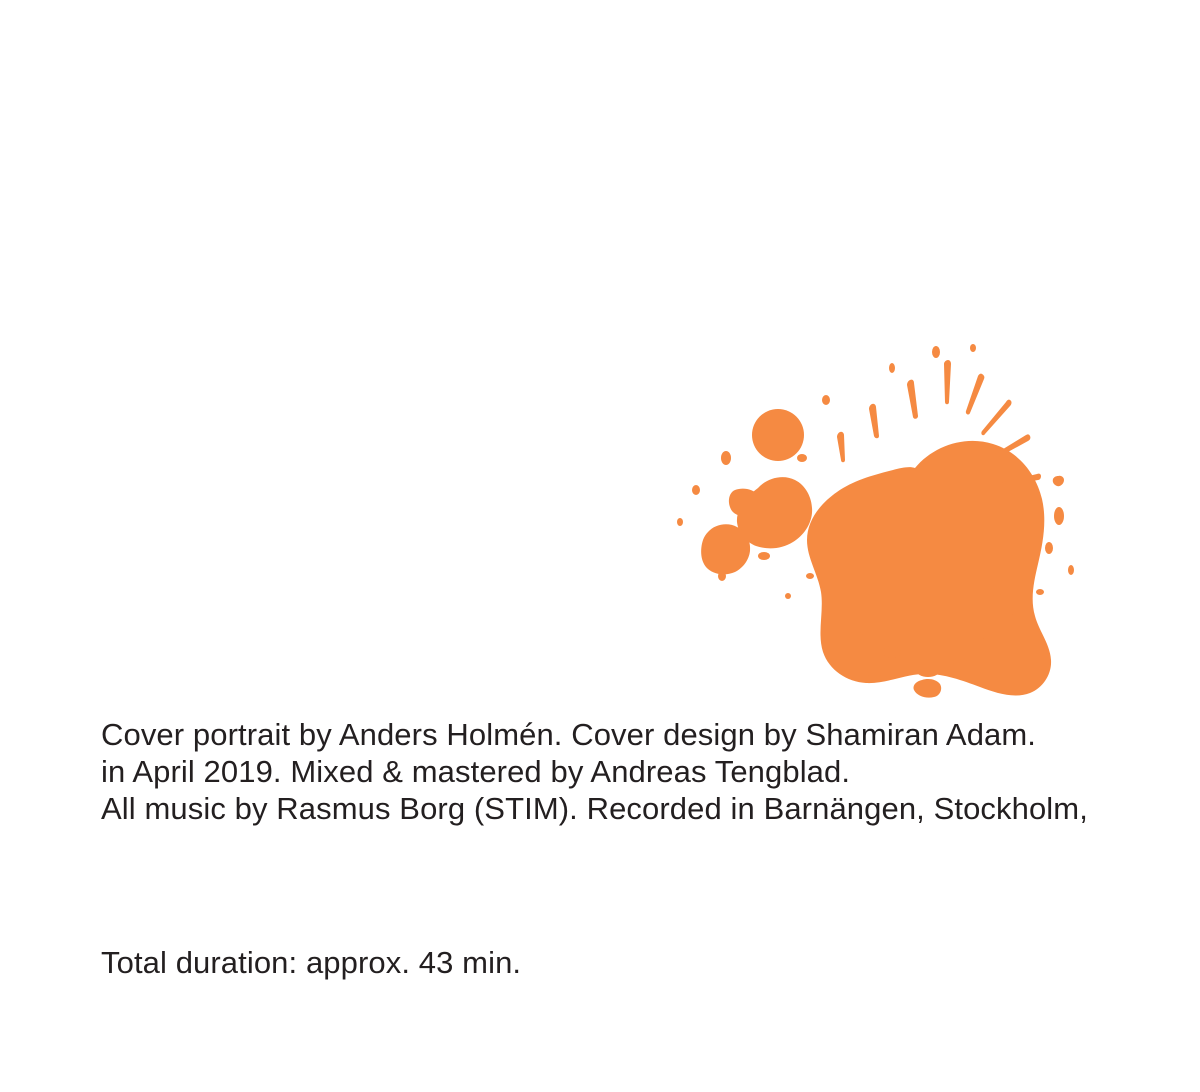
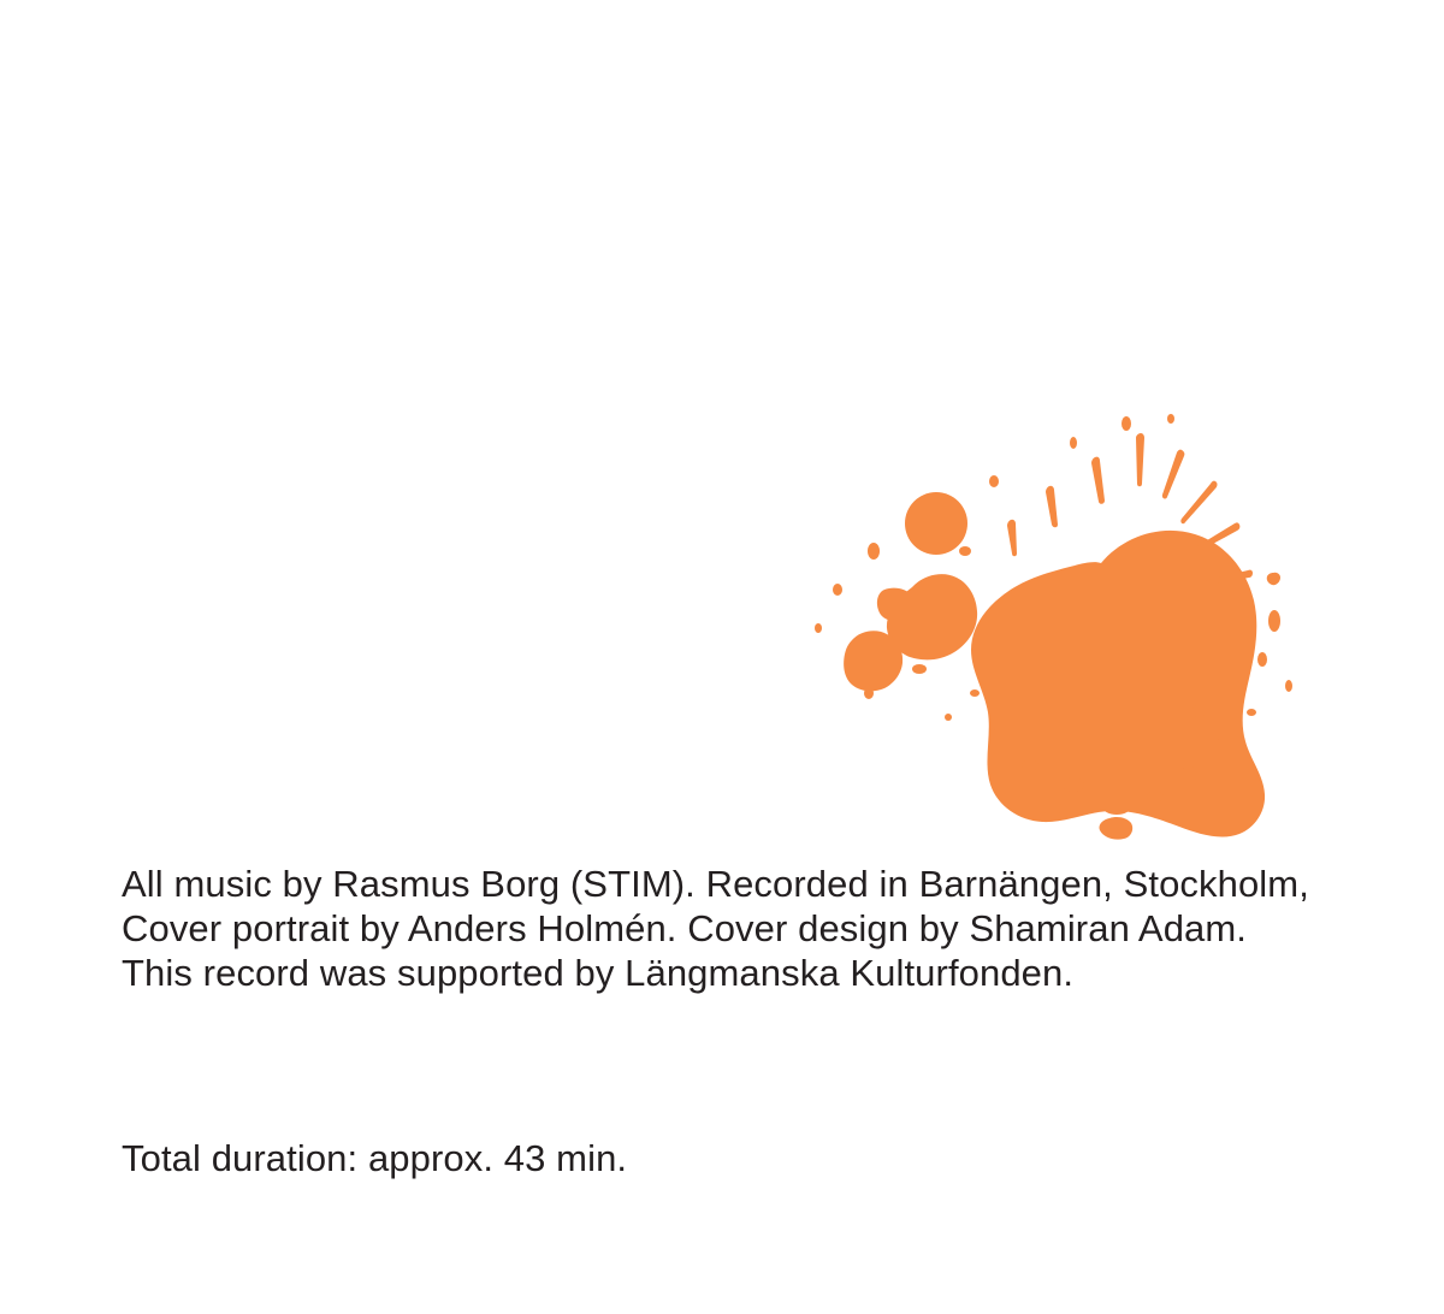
- Cover portrait by Anders Holmén. Cover design by Shamiran Adam.
+ All music by Rasmus Borg (STIM). Recorded in Barnängen, Stockholm,
- in April 2019. Mixed & mastered by Andreas Tengblad.
- All music by Rasmus Borg (STIM). Recorded in Barnängen, Stockholm,
+ Cover portrait by Anders Holmén. Cover design by Shamiran Adam.
+ This record was supported by Längmanska Kulturfonden.
  Total duration: approx. 43 min.
